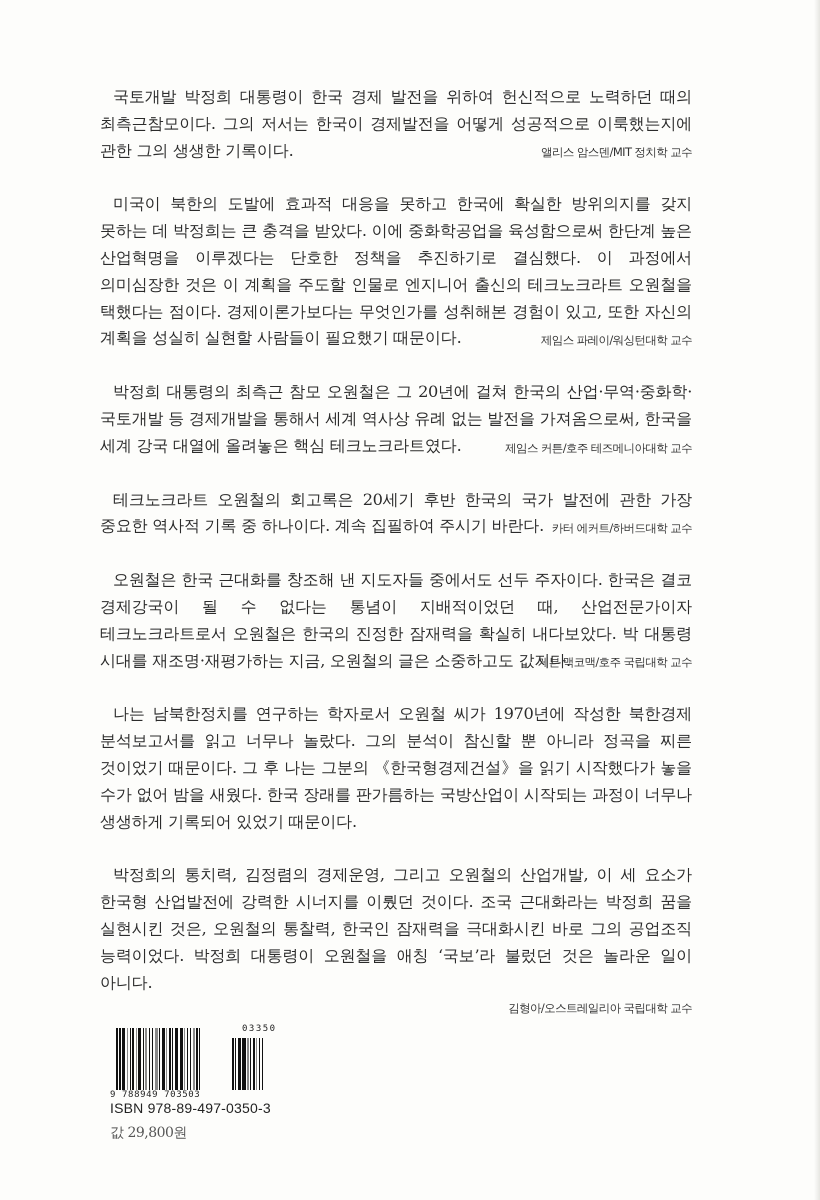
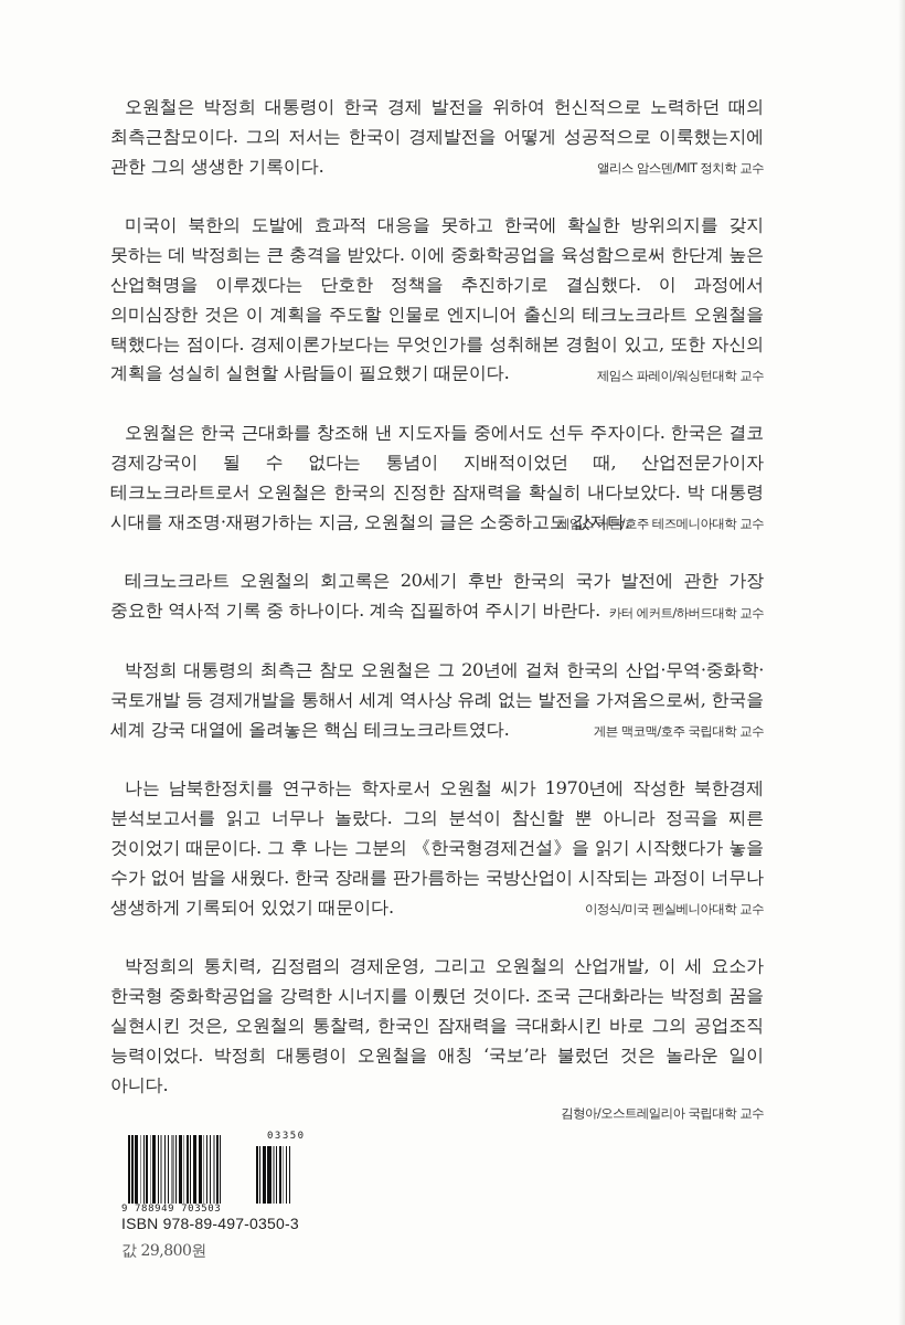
- 국토개발 박정희 대통령이 한국 경제 발전을 위하여 헌신적으로 노력하던 때의 최측근참모이다. 그의 저서는 한국이 경제발전을 어떻게 성공적으로 이룩했는지에 관한 그의 생생한 기록이다.
+ 오원철은 박정희 대통령이 한국 경제 발전을 위하여 헌신적으로 노력하던 때의 최측근참모이다. 그의 저서는 한국이 경제발전을 어떻게 성공적으로 이룩했는지에 관한 그의 생생한 기록이다.
  앨리스 암스덴/MIT 정치학 교수
  미국이 북한의 도발에 효과적 대응을 못하고 한국에 확실한 방위의지를 갖지 못하는 데 박정희는 큰 충격을 받았다. 이에 중화학공업을 육성함으로써 한단계 높은 산업혁명을 이루겠다는 단호한 정책을 추진하기로 결심했다. 이 과정에서 의미심장한 것은 이 계획을 주도할 인물로 엔지니어 출신의 테크노크라트 오원철을 택했다는 점이다. 경제이론가보다는 무엇인가를 성취해본 경험이 있고, 또한 자신의 계획을 성실히 실현할 사람들이 필요했기 때문이다.
  제임스 파레이/워싱턴대학 교수
- 박정희 대통령의 최측근 참모 오원철은 그 20년에 걸쳐 한국의 산업·무역·중화학·국토개발 등 경제개발을 통해서 세계 역사상 유례 없는 발전을 가져옴으로써, 한국을 세계 강국 대열에 올려놓은 핵심 테크노크라트였다.
+ 오원철은 한국 근대화를 창조해 낸 지도자들 중에서도 선두 주자이다. 한국은 결코 경제강국이 될 수 없다는 통념이 지배적이었던 때, 산업전문가이자 테크노크라트로서 오원철은 한국의 진정한 잠재력을 확실히 내다보았다. 박 대통령 시대를 재조명·재평가하는 지금, 오원철의 글은 소중하고도 값지다.
  제임스 커튼/호주 테즈메니아대학 교수
  테크노크라트 오원철의 회고록은 20세기 후반 한국의 국가 발전에 관한 가장 중요한 역사적 기록 중 하나이다. 계속 집필하여 주시기 바란다.
  카터 에커트/하버드대학 교수
- 오원철은 한국 근대화를 창조해 낸 지도자들 중에서도 선두 주자이다. 한국은 결코 경제강국이 될 수 없다는 통념이 지배적이었던 때, 산업전문가이자 테크노크라트로서 오원철은 한국의 진정한 잠재력을 확실히 내다보았다. 박 대통령 시대를 재조명·재평가하는 지금, 오원철의 글은 소중하고도 값지다.
+ 박정희 대통령의 최측근 참모 오원철은 그 20년에 걸쳐 한국의 산업·무역·중화학·국토개발 등 경제개발을 통해서 세계 역사상 유례 없는 발전을 가져옴으로써, 한국을 세계 강국 대열에 올려놓은 핵심 테크노크라트였다.
  게븐 맥코맥/호주 국립대학 교수
  나는 남북한정치를 연구하는 학자로서 오원철 씨가 1970년에 작성한 북한경제 분석보고서를 읽고 너무나 놀랐다. 그의 분석이 참신할 뿐 아니라 정곡을 찌른 것이었기 때문이다. 그 후 나는 그분의 《한국형경제건설》을 읽기 시작했다가 놓을 수가 없어 밤을 새웠다. 한국 장래를 판가름하는 국방산업이 시작되는 과정이 너무나 생생하게 기록되어 있었기 때문이다.
+ 이정식/미국 펜실베니아대학 교수
- 박정희의 통치력, 김정렴의 경제운영, 그리고 오원철의 산업개발, 이 세 요소가 한국형 산업발전에 강력한 시너지를 이뤘던 것이다. 조국 근대화라는 박정희 꿈을 실현시킨 것은, 오원철의 통찰력, 한국인 잠재력을 극대화시킨 바로 그의 공업조직 능력이었다. 박정희 대통령이 오원철을 애칭 ‘국보’라 불렀던 것은 놀라운 일이 아니다.
+ 박정희의 통치력, 김정렴의 경제운영, 그리고 오원철의 산업개발, 이 세 요소가 한국형 중화학공업을 강력한 시너지를 이뤘던 것이다. 조국 근대화라는 박정희 꿈을 실현시킨 것은, 오원철의 통찰력, 한국인 잠재력을 극대화시킨 바로 그의 공업조직 능력이었다. 박정희 대통령이 오원철을 애칭 ‘국보’라 불렀던 것은 놀라운 일이 아니다.
  김형아/오스트레일리아 국립대학 교수
  03350
  9 788949 703503
  ISBN 978-89-497-0350-3
  값 29,800원
